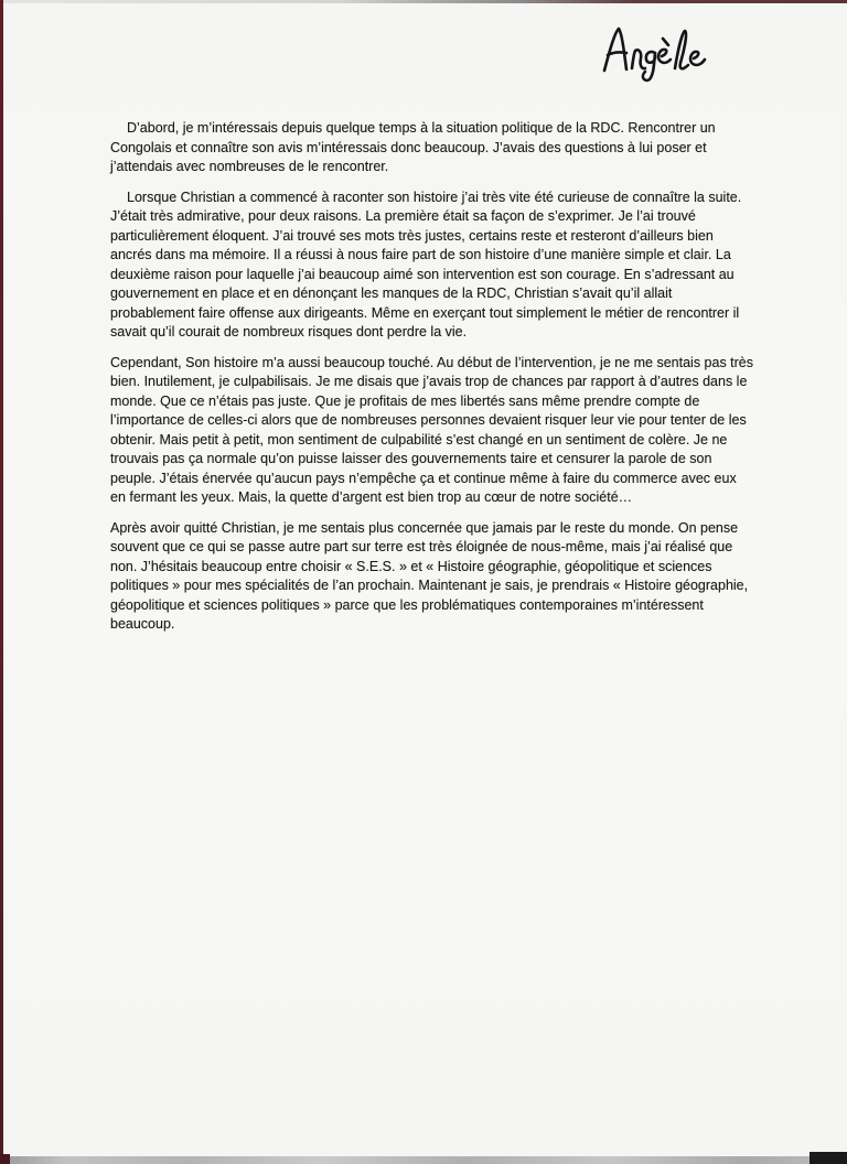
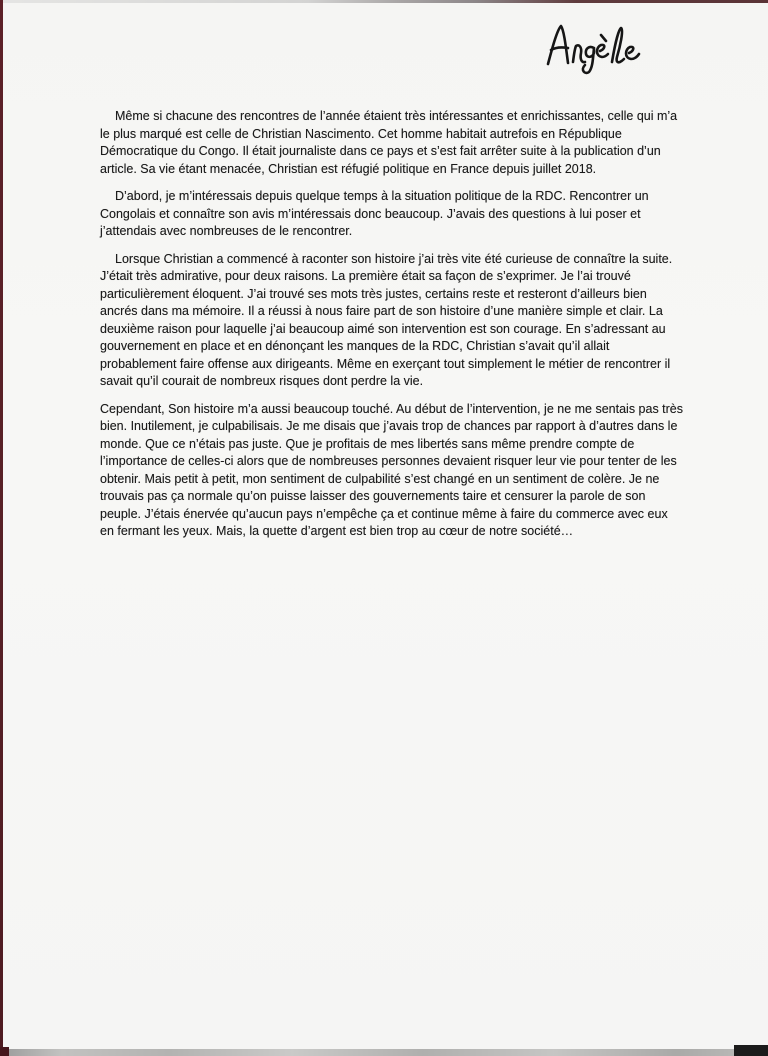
+ Même si chacune des rencontres de l’année étaient très intéressantes et enrichissantes, celle qui m’a le plus marqué est celle de Christian Nascimento. Cet homme habitait autrefois en République Démocratique du Congo. Il était journaliste dans ce pays et s’est fait arrêter suite à la publication d’un article. Sa vie étant menacée, Christian est réfugié politique en France depuis juillet 2018.
  D’abord, je m’intéressais depuis quelque temps à la situation politique de la RDC. Rencontrer un Congolais et connaître son avis m’intéressais donc beaucoup. J’avais des questions à lui poser et j’attendais avec nombreuses de le rencontrer.
  Lorsque Christian a commencé à raconter son histoire j’ai très vite été curieuse de connaître la suite. J’était très admirative, pour deux raisons. La première était sa façon de s’exprimer. Je l’ai trouvé particulièrement éloquent. J’ai trouvé ses mots très justes, certains reste et resteront d’ailleurs bien ancrés dans ma mémoire. Il a réussi à nous faire part de son histoire d’une manière simple et clair. La deuxième raison pour laquelle j’ai beaucoup aimé son intervention est son courage. En s’adressant au gouvernement en place et en dénonçant les manques de la RDC, Christian s’avait qu’il allait probablement faire offense aux dirigeants. Même en exerçant tout simplement le métier de rencontrer il savait qu’il courait de nombreux risques dont perdre la vie.
  Cependant, Son histoire m’a aussi beaucoup touché. Au début de l’intervention, je ne me sentais pas très bien. Inutilement, je culpabilisais. Je me disais que j’avais trop de chances par rapport à d’autres dans le monde. Que ce n’étais pas juste. Que je profitais de mes libertés sans même prendre compte de l’importance de celles-ci alors que de nombreuses personnes devaient risquer leur vie pour tenter de les obtenir. Mais petit à petit, mon sentiment de culpabilité s’est changé en un sentiment de colère. Je ne trouvais pas ça normale qu’on puisse laisser des gouvernements taire et censurer la parole de son peuple. J’étais énervée qu’aucun pays n’empêche ça et continue même à faire du commerce avec eux en fermant les yeux. Mais, la quette d’argent est bien trop au cœur de notre société…
- Après avoir quitté Christian, je me sentais plus concernée que jamais par le reste du monde. On pense souvent que ce qui se passe autre part sur terre est très éloignée de nous-même, mais j’ai réalisé que non. J’hésitais beaucoup entre choisir « S.E.S. » et « Histoire géographie, géopolitique et sciences politiques » pour mes spécialités de l’an prochain. Maintenant je sais, je prendrais « Histoire géographie, géopolitique et sciences politiques » parce que les problématiques contemporaines m’intéressent beaucoup.
